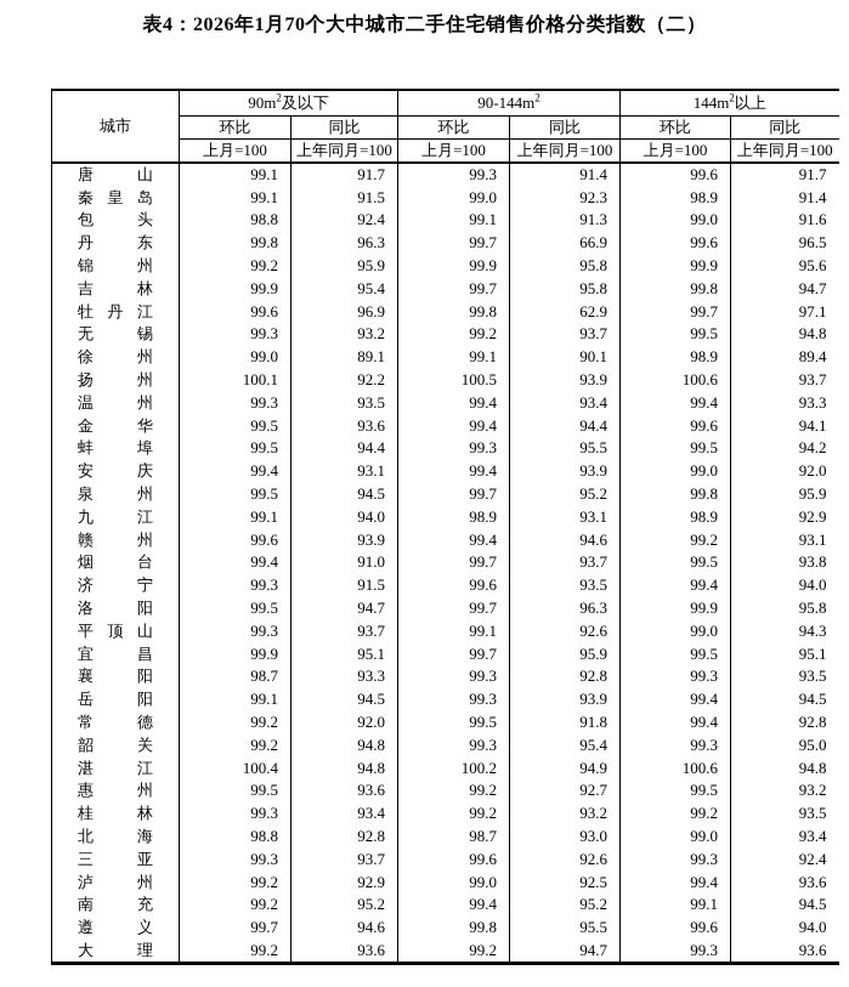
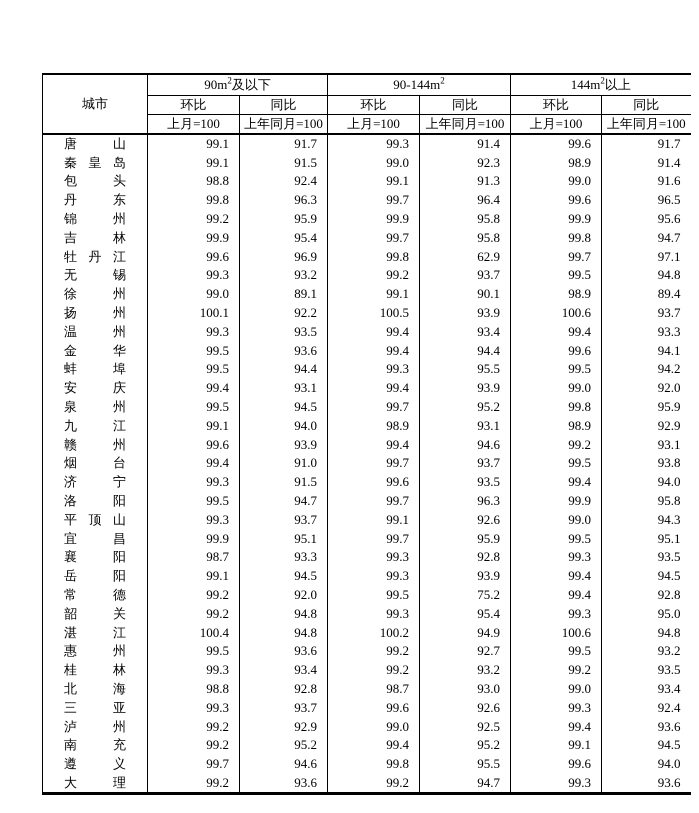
- 表4：2026年1月70个大中城市二手住宅销售价格分类指数（二）
  城市	90m2及以下	90-144m2	144m2以上
  环比	同比	环比	同比	环比	同比
  上月=100	上年同月=100	上月=100	上年同月=100	上月=100	上年同月=100
  唐 山	99.1	91.7	99.3	91.4	99.6	91.7
  秦 皇 岛	99.1	91.5	99.0	92.3	98.9	91.4
  包 头	98.8	92.4	99.1	91.3	99.0	91.6
- 丹 东	99.8	96.3	99.7	66.9	99.6	96.5
+ 丹 东	99.8	96.3	99.7	96.4	99.6	96.5
  锦 州	99.2	95.9	99.9	95.8	99.9	95.6
  吉 林	99.9	95.4	99.7	95.8	99.8	94.7
  牡 丹 江	99.6	96.9	99.8	62.9	99.7	97.1
  无 锡	99.3	93.2	99.2	93.7	99.5	94.8
  徐 州	99.0	89.1	99.1	90.1	98.9	89.4
  扬 州	100.1	92.2	100.5	93.9	100.6	93.7
  温 州	99.3	93.5	99.4	93.4	99.4	93.3
  金 华	99.5	93.6	99.4	94.4	99.6	94.1
  蚌 埠	99.5	94.4	99.3	95.5	99.5	94.2
  安 庆	99.4	93.1	99.4	93.9	99.0	92.0
  泉 州	99.5	94.5	99.7	95.2	99.8	95.9
  九 江	99.1	94.0	98.9	93.1	98.9	92.9
  赣 州	99.6	93.9	99.4	94.6	99.2	93.1
  烟 台	99.4	91.0	99.7	93.7	99.5	93.8
  济 宁	99.3	91.5	99.6	93.5	99.4	94.0
  洛 阳	99.5	94.7	99.7	96.3	99.9	95.8
  平 顶 山	99.3	93.7	99.1	92.6	99.0	94.3
  宜 昌	99.9	95.1	99.7	95.9	99.5	95.1
  襄 阳	98.7	93.3	99.3	92.8	99.3	93.5
  岳 阳	99.1	94.5	99.3	93.9	99.4	94.5
- 常 德	99.2	92.0	99.5	91.8	99.4	92.8
+ 常 德	99.2	92.0	99.5	75.2	99.4	92.8
  韶 关	99.2	94.8	99.3	95.4	99.3	95.0
  湛 江	100.4	94.8	100.2	94.9	100.6	94.8
  惠 州	99.5	93.6	99.2	92.7	99.5	93.2
  桂 林	99.3	93.4	99.2	93.2	99.2	93.5
  北 海	98.8	92.8	98.7	93.0	99.0	93.4
  三 亚	99.3	93.7	99.6	92.6	99.3	92.4
  泸 州	99.2	92.9	99.0	92.5	99.4	93.6
  南 充	99.2	95.2	99.4	95.2	99.1	94.5
  遵 义	99.7	94.6	99.8	95.5	99.6	94.0
  大 理	99.2	93.6	99.2	94.7	99.3	93.6
